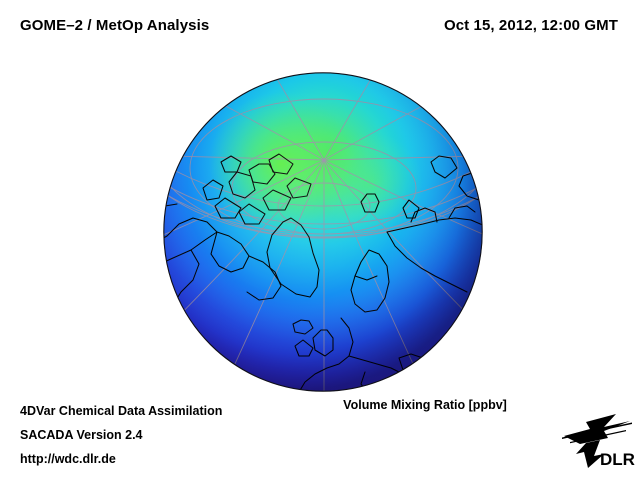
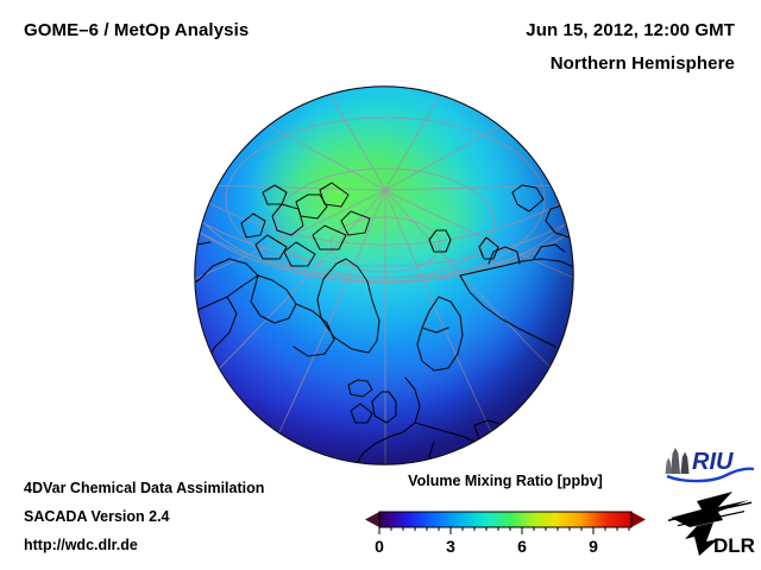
- GOME–2 / MetOp Analysis
+ GOME–6 / MetOp Analysis
- Oct 15, 2012, 12:00 GMT
+ Jun 15, 2012, 12:00 GMT
+ Northern Hemisphere
  4DVar Chemical Data Assimilation
  SACADA Version 2.4
  http://wdc.dlr.de
  Volume Mixing Ratio [ppbv]
+ 0
+ 3
+ 6
+ 9
+ RIU
  DLR
